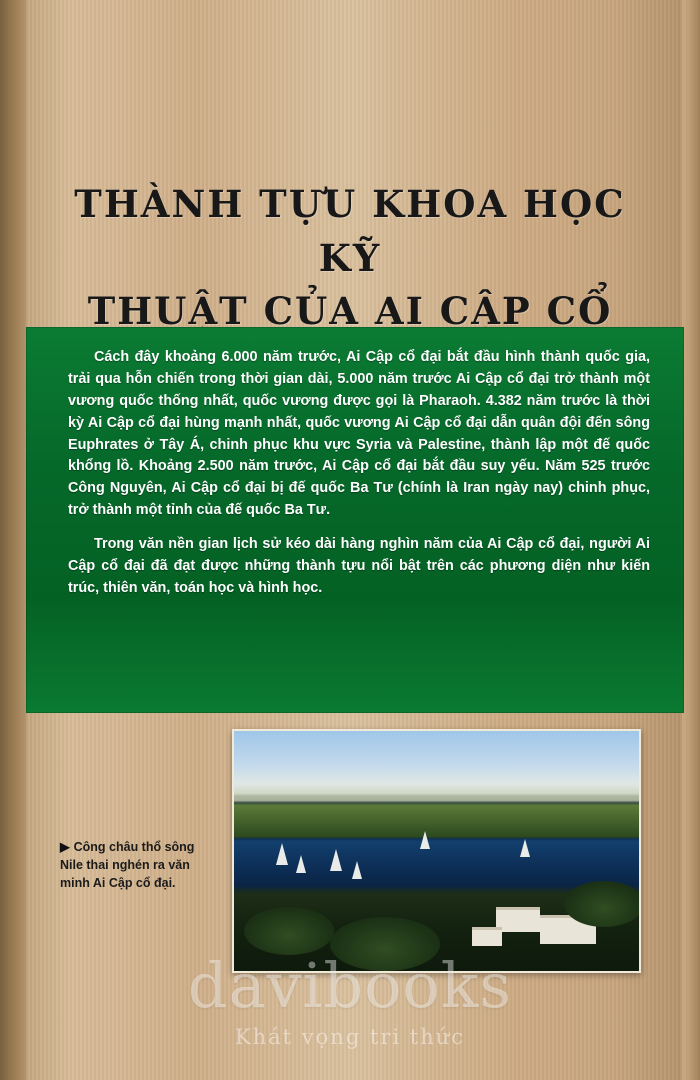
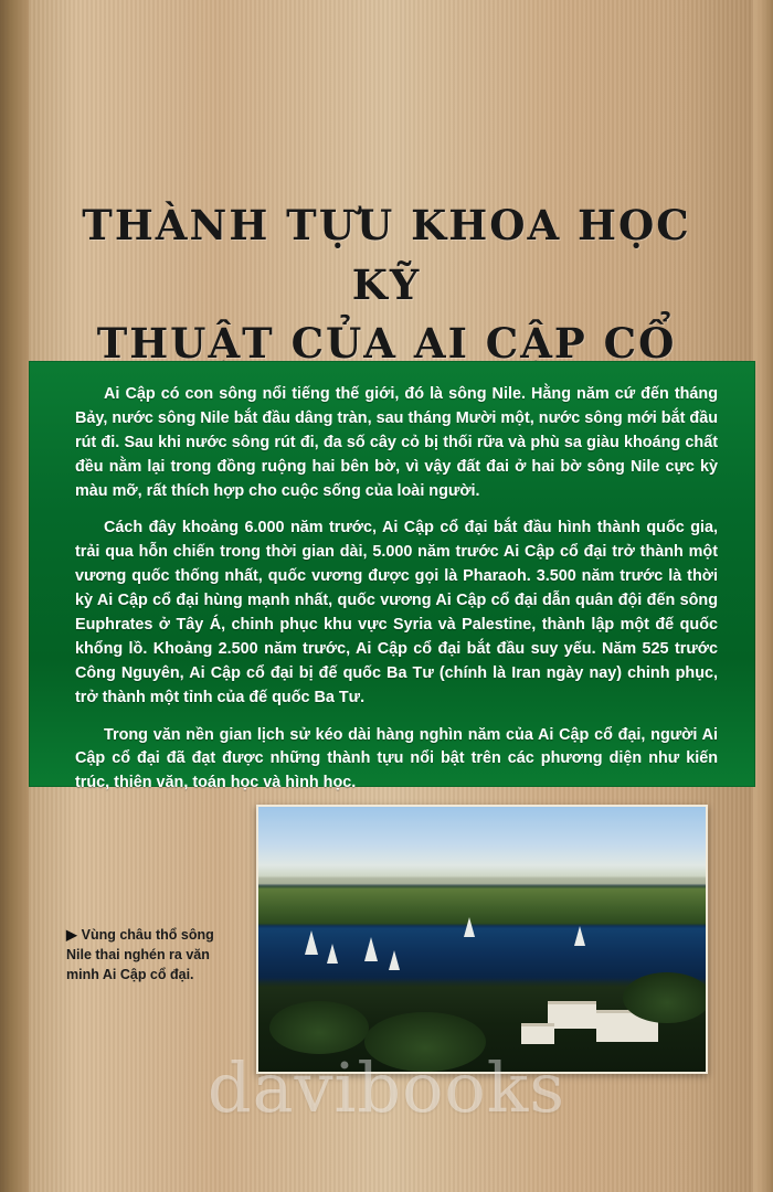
  THÀNH TỰU KHOA HỌC KỸ
  THUẬT CỦA AI CẬP CỔ
+ Ai Cập có con sông nổi tiếng thế giới, đó là sông Nile. Hằng năm cứ đến tháng Bảy, nước sông Nile bắt đầu dâng tràn, sau tháng Mười một, nước sông mới bắt đầu rút đi. Sau khi nước sông rút đi, đa số cây cỏ bị thối rữa và phù sa giàu khoáng chất đều nằm lại trong đồng ruộng hai bên bờ, vì vậy đất đai ở hai bờ sông Nile cực kỳ màu mỡ, rất thích hợp cho cuộc sống của loài người.
- Cách đây khoảng 6.000 năm trước, Ai Cập cổ đại bắt đầu hình thành quốc gia, trải qua hỗn chiến trong thời gian dài, 5.000 năm trước Ai Cập cổ đại trở thành một vương quốc thống nhất, quốc vương được gọi là Pharaoh. 4.382 năm trước là thời kỳ Ai Cập cổ đại hùng mạnh nhất, quốc vương Ai Cập cổ đại dẫn quân đội đến sông Euphrates ở Tây Á, chinh phục khu vực Syria và Palestine, thành lập một đế quốc khổng lồ. Khoảng 2.500 năm trước, Ai Cập cổ đại bắt đầu suy yếu. Năm 525 trước Công Nguyên, Ai Cập cổ đại bị đế quốc Ba Tư (chính là Iran ngày nay) chinh phục, trở thành một tỉnh của đế quốc Ba Tư.
+ Cách đây khoảng 6.000 năm trước, Ai Cập cổ đại bắt đầu hình thành quốc gia, trải qua hỗn chiến trong thời gian dài, 5.000 năm trước Ai Cập cổ đại trở thành một vương quốc thống nhất, quốc vương được gọi là Pharaoh. 3.500 năm trước là thời kỳ Ai Cập cổ đại hùng mạnh nhất, quốc vương Ai Cập cổ đại dẫn quân đội đến sông Euphrates ở Tây Á, chinh phục khu vực Syria và Palestine, thành lập một đế quốc khổng lồ. Khoảng 2.500 năm trước, Ai Cập cổ đại bắt đầu suy yếu. Năm 525 trước Công Nguyên, Ai Cập cổ đại bị đế quốc Ba Tư (chính là Iran ngày nay) chinh phục, trở thành một tỉnh của đế quốc Ba Tư.
  Trong văn nền gian lịch sử kéo dài hàng nghìn năm của Ai Cập cổ đại, người Ai Cập cổ đại đã đạt được những thành tựu nổi bật trên các phương diện như kiến trúc, thiên văn, toán học và hình học.
- ▶ Công châu thổ sông Nile thai nghén ra văn minh Ai Cập cổ đại.
+ ▶ Vùng châu thổ sông Nile thai nghén ra văn minh Ai Cập cổ đại.
  davibooks
- Khát vọng tri thức
